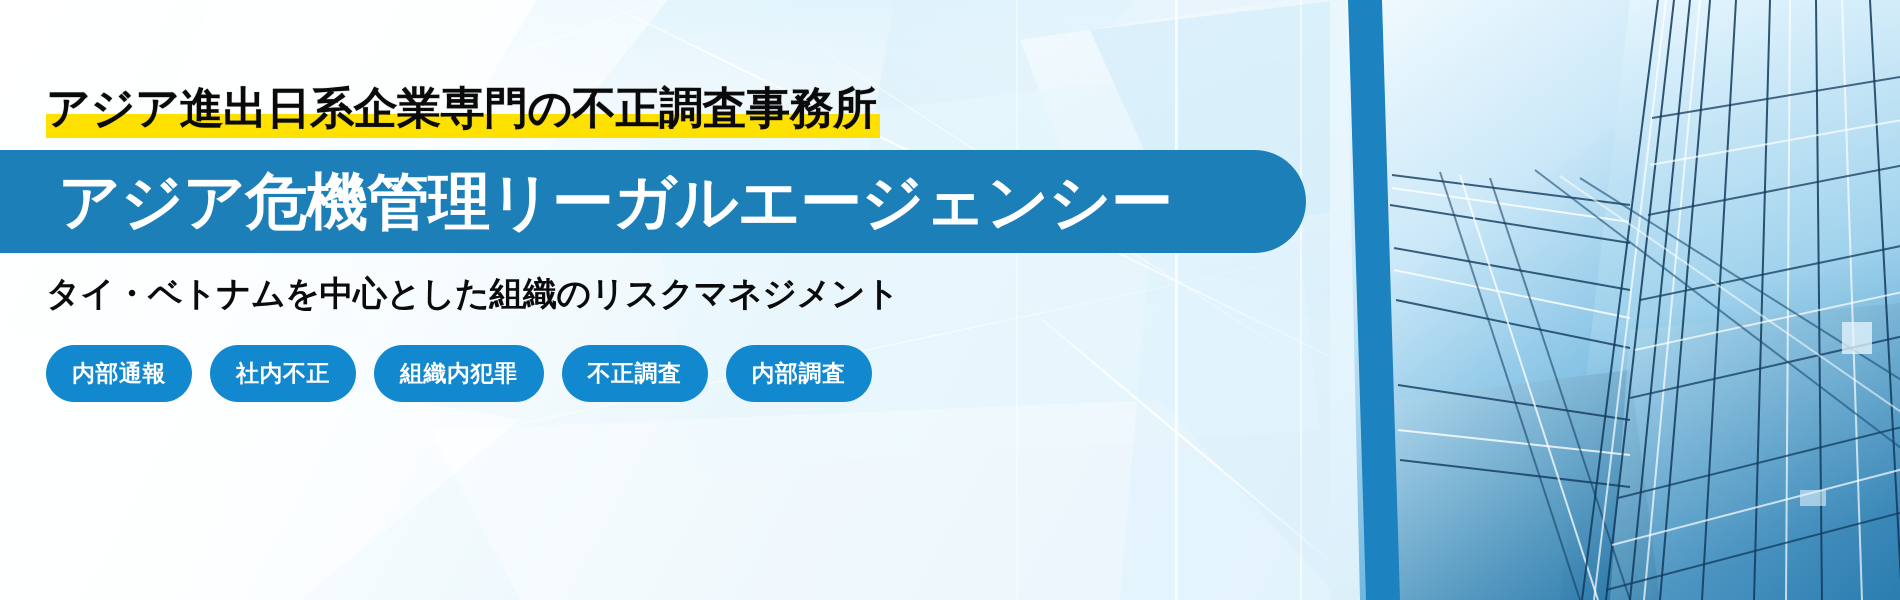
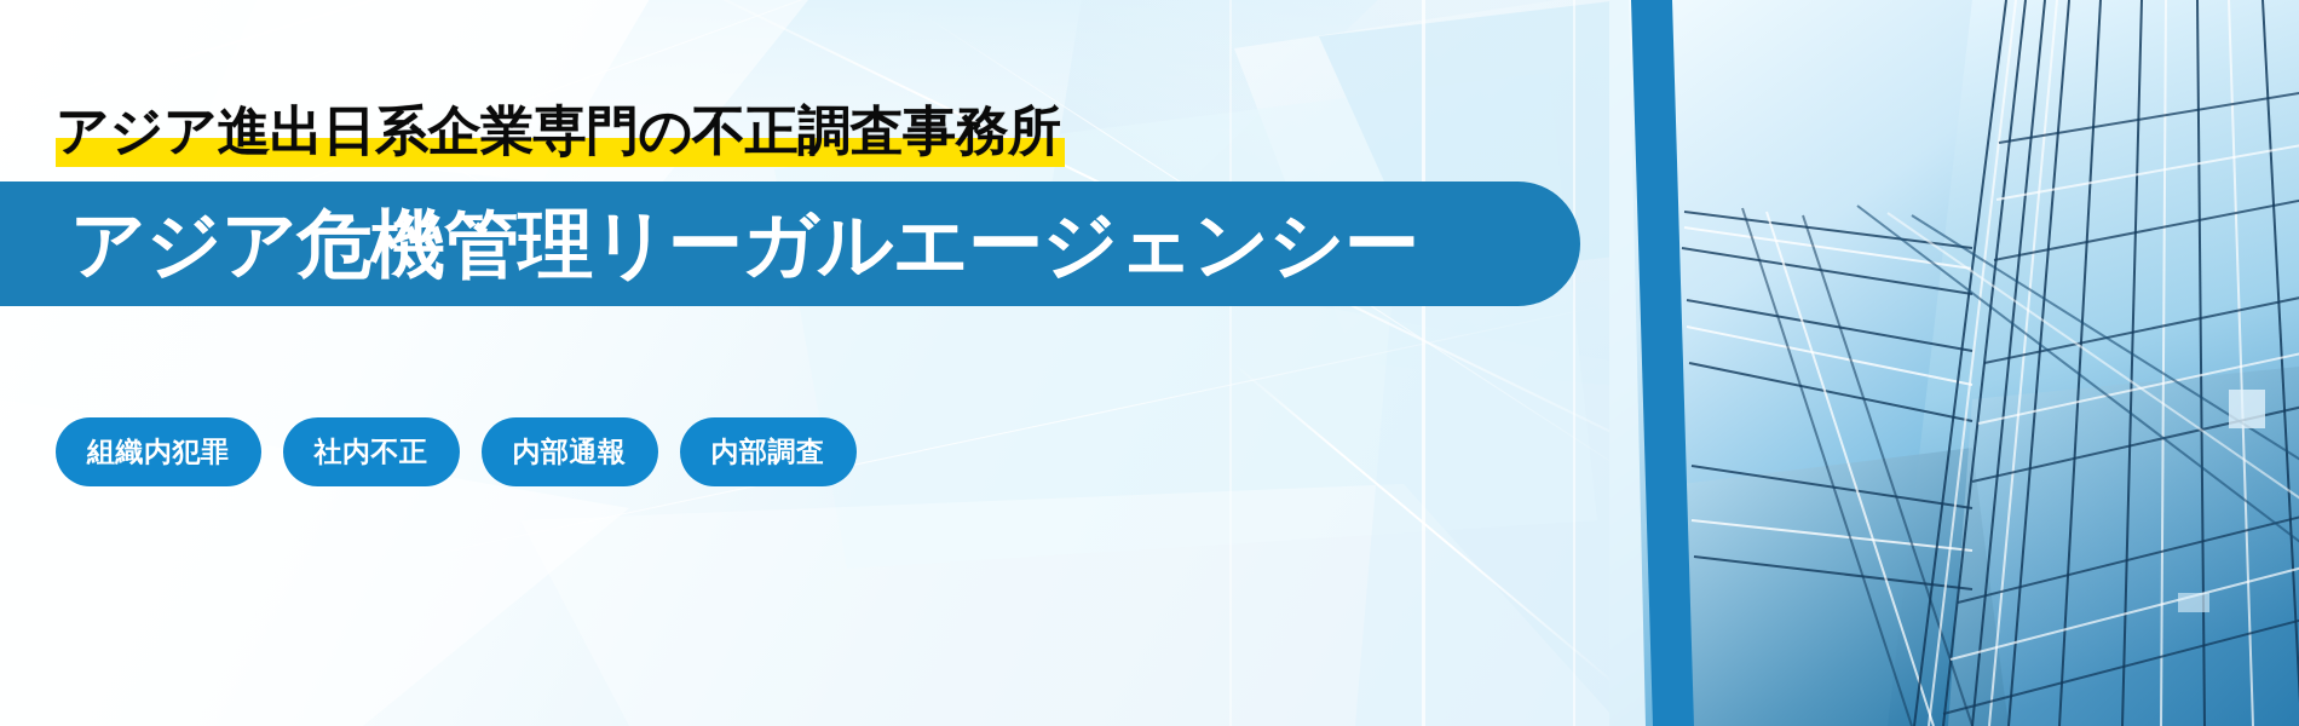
  アジア進出日系企業専門の不正調査事務所
  アジア危機管理リーガルエージェンシー
- タイ・ベトナムを中心とした組織のリスクマネジメント
- 内部通報
+ 組織内犯罪
  社内不正
- 組織内犯罪
+ 内部通報
- 不正調査
  内部調査
